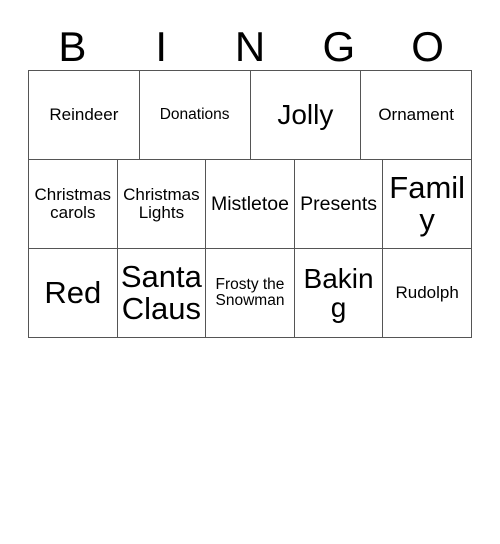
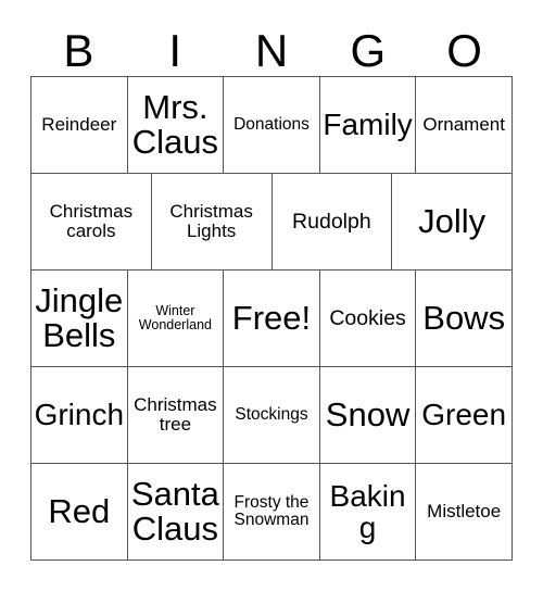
  B
  I
  N
  G
  O
  Reindeer
+ Mrs. Claus
  Donations
- Jolly
+ Family
  Ornament
  Christmas carols
  Christmas Lights
- Mistletoe
+ Rudolph
- Presents
- Family
+ Jolly
+ Jingle Bells
+ Winter Wonderland
+ Free!
+ Cookies
+ Bows
+ Grinch
+ Christmas tree
+ Stockings
+ Snow
+ Green
  Red
  Santa Claus
  Frosty the Snowman
  Baking
- Rudolph
+ Mistletoe
